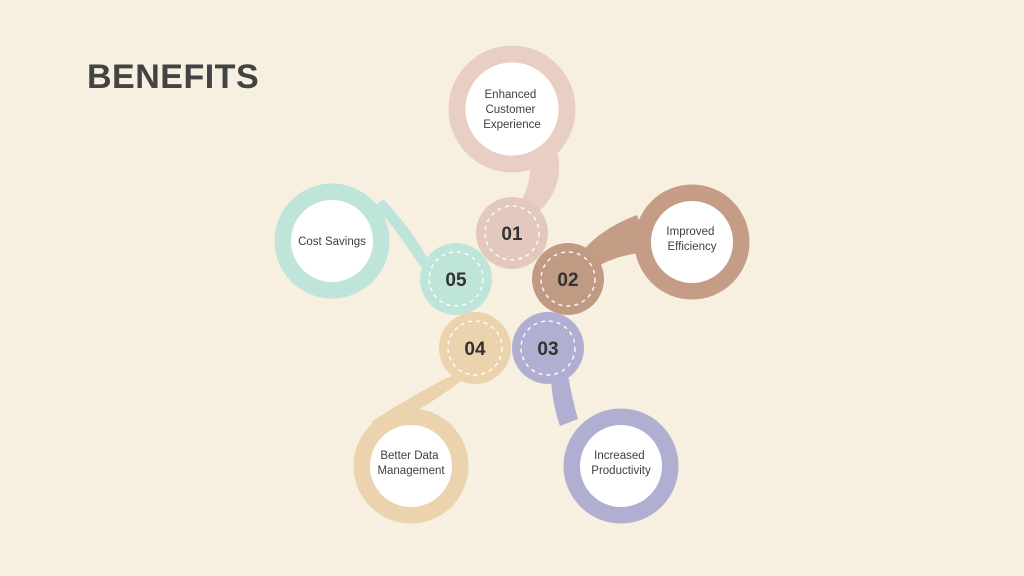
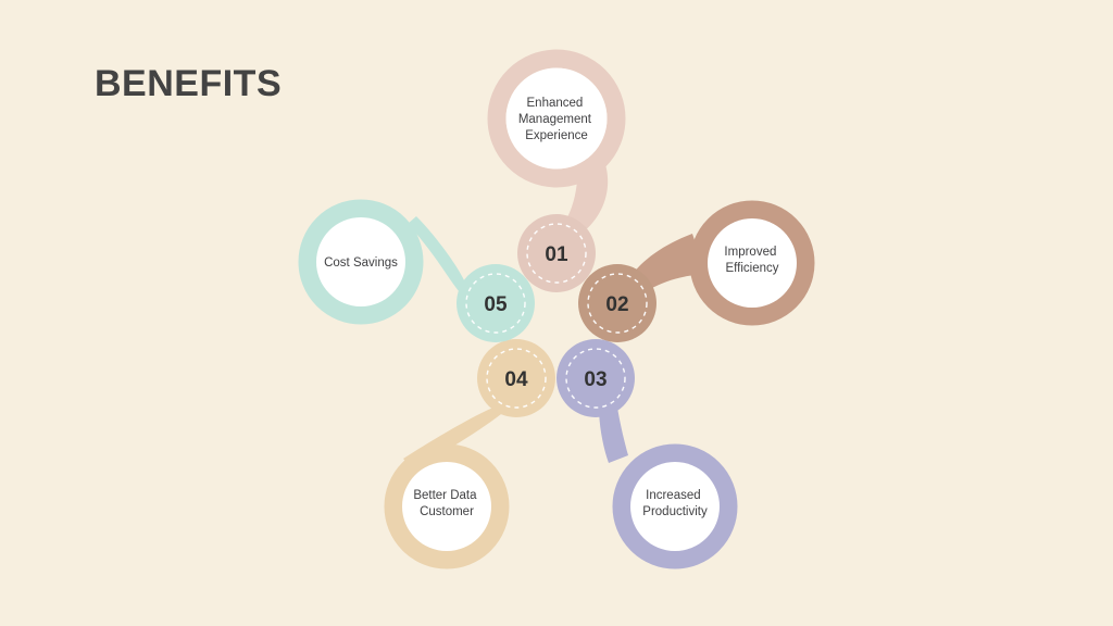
  BENEFITS
- Enhanced Customer Experience
+ Enhanced Management Experience
  01
  Improved Efficiency
  02
  Increased Productivity
  03
- Better Data Management
+ Better Data Customer
  04
  Cost Savings
  05
